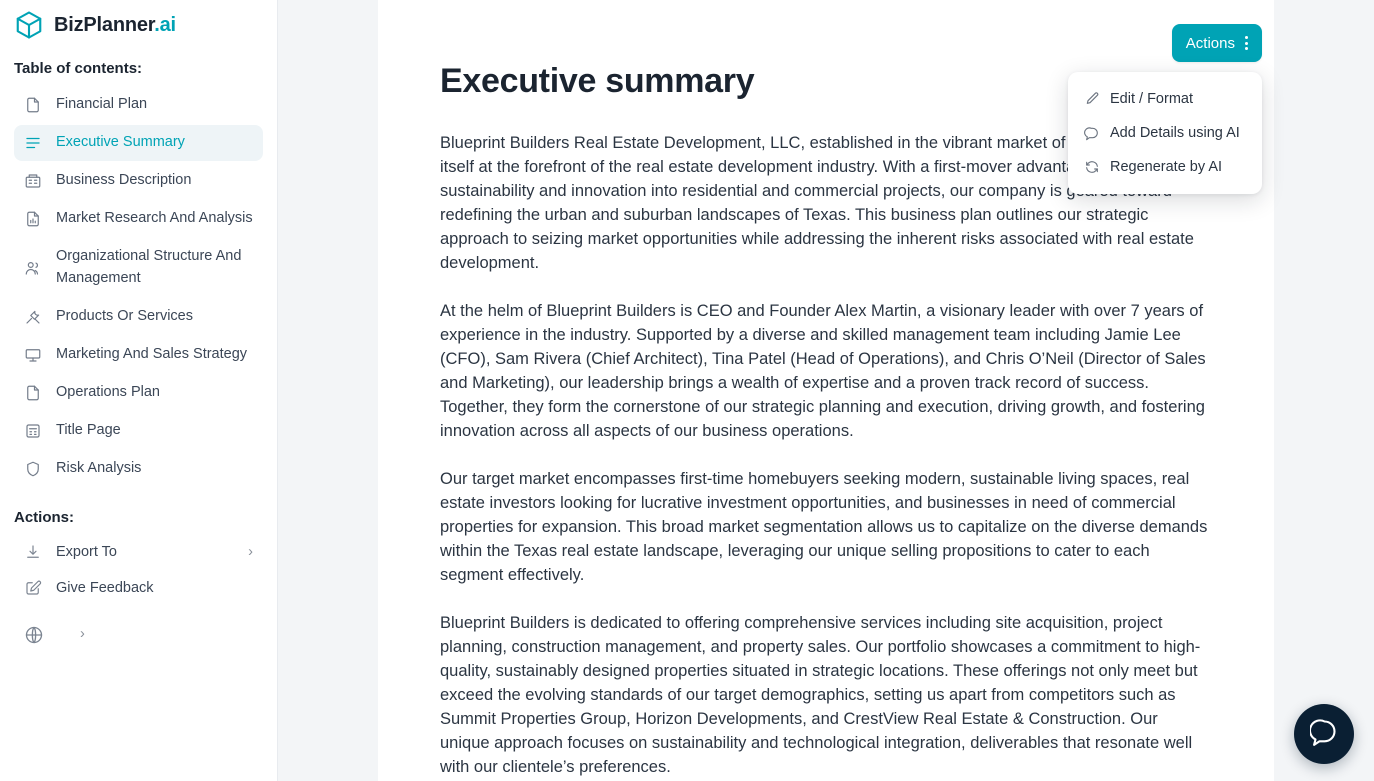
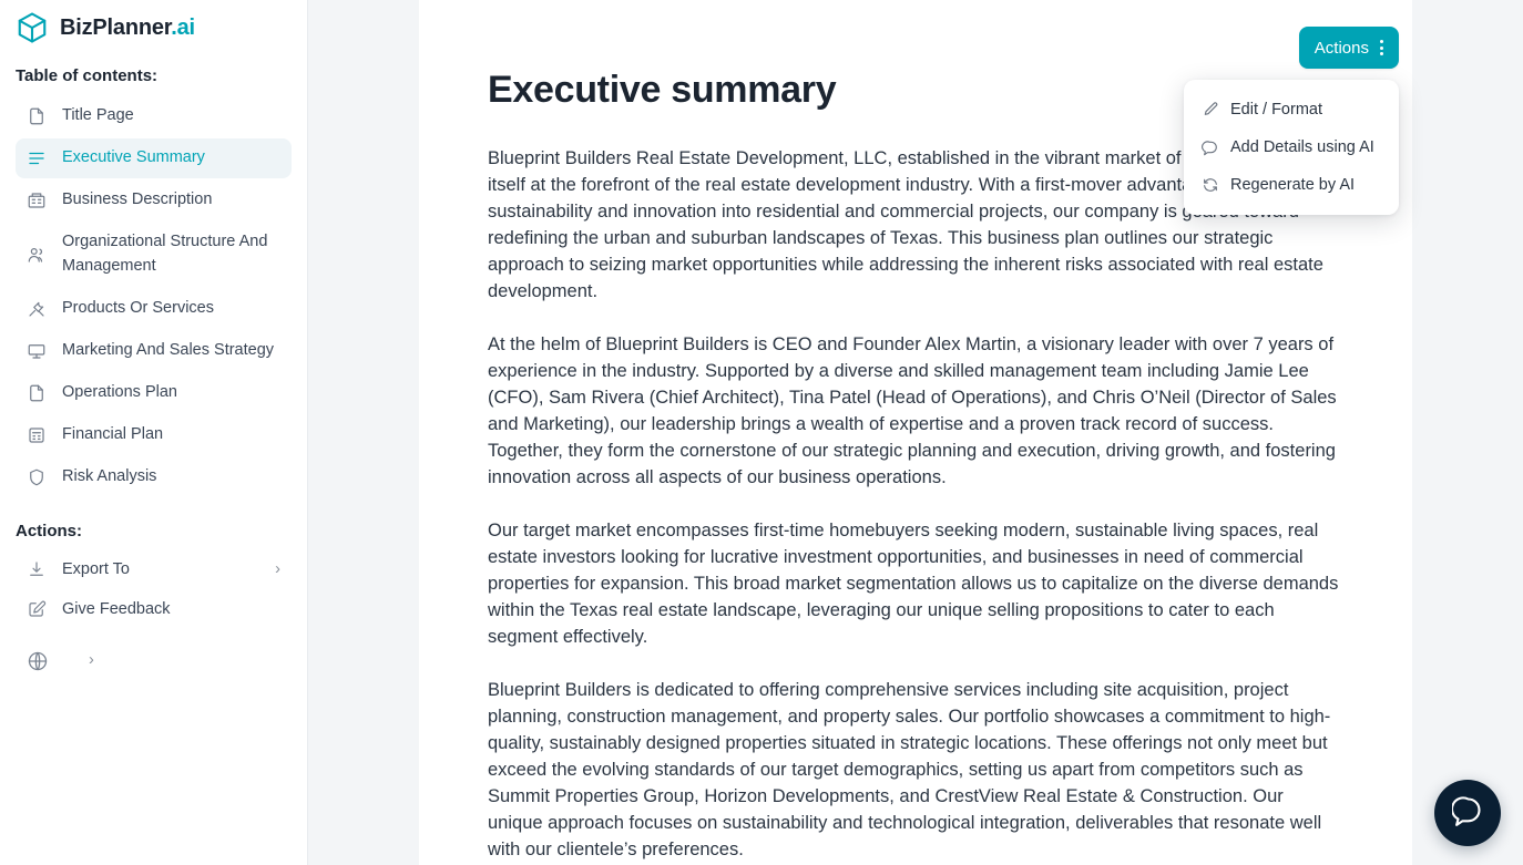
  BizPlanner.ai
  Table of contents:
- Financial Plan
+ Title Page
  Executive Summary
  Business Description
- Market Research And Analysis
  Organizational Structure And Management
  Products Or Services
  Marketing And Sales Strategy
  Operations Plan
- Title Page
+ Financial Plan
  Risk Analysis
  Actions:
  Export To
  ›
  Give Feedback
  ›
  Executive summary
  Blueprint Builders Real Estate Development, LLC, established in the vibrant market of itself at the forefront of the real estate development industry. With a first-mover advant sustainability and innovation into residential and commercial projects, our company is redefining the urban and suburban landscapes of Texas. This business plan outlines our strategic approach to seizing market opportunities while addressing the inherent risks associated with real estate development.
  At the helm of Blueprint Builders is CEO and Founder Alex Martin, a visionary leader with over 7 years of experience in the industry. Supported by a diverse and skilled management team including Jamie Lee (CFO), Sam Rivera (Chief Architect), Tina Patel (Head of Operations), and Chris O’Neil (Director of Sales and Marketing), our leadership brings a wealth of expertise and a proven track record of success. Together, they form the cornerstone of our strategic planning and execution, driving growth, and fostering innovation across all aspects of our business operations.
  Our target market encompasses first-time homebuyers seeking modern, sustainable living spaces, real estate investors looking for lucrative investment opportunities, and businesses in need of commercial properties for expansion. This broad market segmentation allows us to capitalize on the diverse demands within the Texas real estate landscape, leveraging our unique selling propositions to cater to each segment effectively.
  Blueprint Builders is dedicated to offering comprehensive services including site acquisition, project planning, construction management, and property sales. Our portfolio showcases a commitment to high-quality, sustainably designed properties situated in strategic locations. These offerings not only meet but exceed the evolving standards of our target demographics, setting us apart from competitors such as Summit Properties Group, Horizon Developments, and CrestView Real Estate & Construction. Our unique approach focuses on sustainability and technological integration, deliverables that resonate well with our clientele’s preferences.
  Actions
  Edit / Format
  Add Details using AI
  Regenerate by AI
